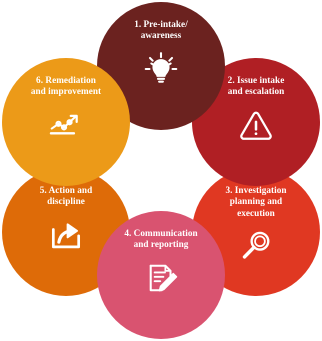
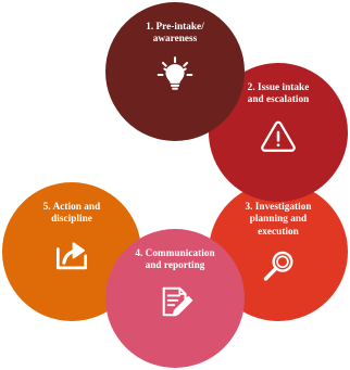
  1. Pre-intake/
  awareness
  2. Issue intake
  and escalation
  3. Investigation
  planning and
  execution
  4. Communication
  and reporting
  5. Action and
  discipline
- 6. Remediation
- and improvement
